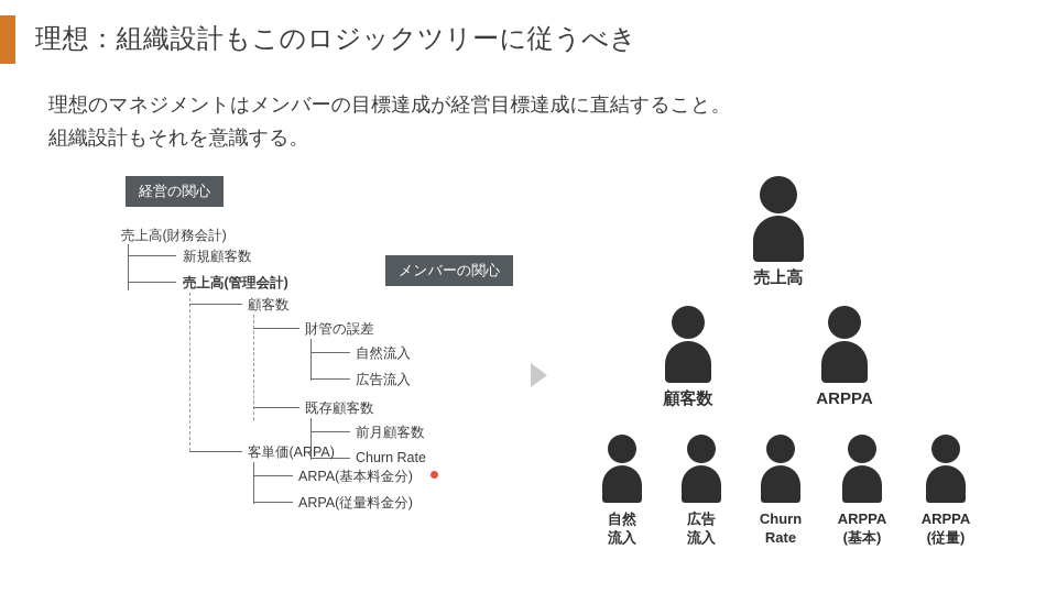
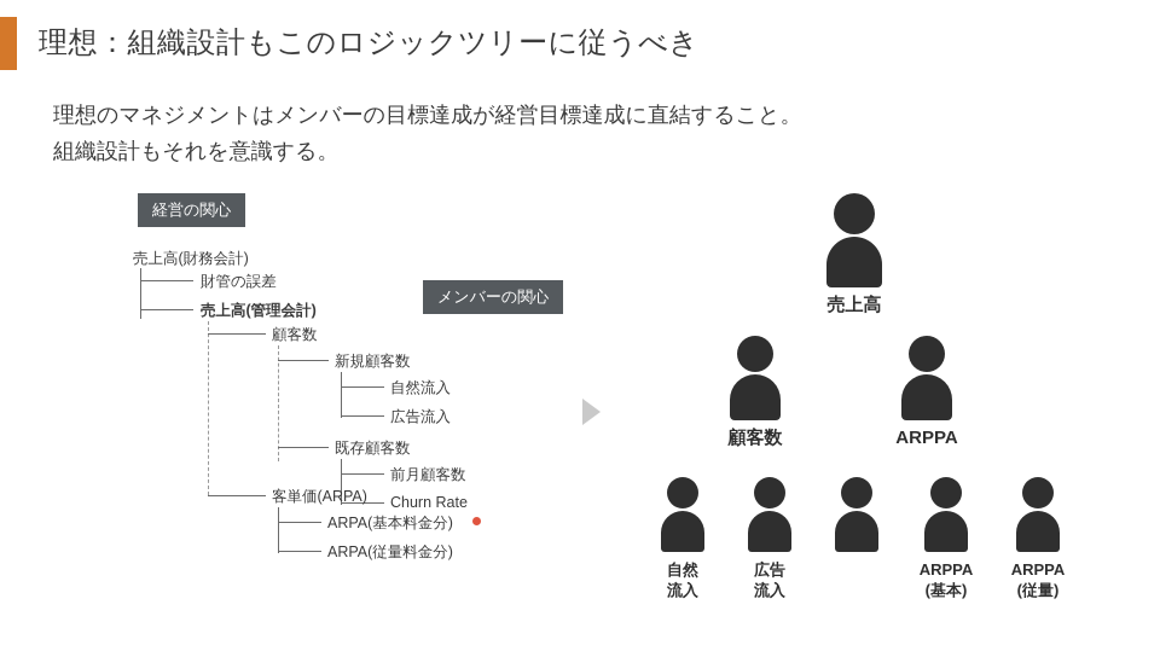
  理想：組織設計もこのロジックツリーに従うべき
  理想のマネジメントはメンバーの目標達成が経営目標達成に直結すること。
  組織設計もそれを意識する。
  経営の関心
  メンバーの関心
  売上高(財務会計)
- 新規顧客数
+ 財管の誤差
  売上高(管理会計)
  顧客数
- 財管の誤差
+ 新規顧客数
  自然流入
  広告流入
  既存顧客数
  前月顧客数
  Churn Rate
  客単価(ARPA)
  ARPA(基本料金分)
  ARPA(従量料金分)
  売上高
  顧客数
  ARPPA
  自然
  流入
  広告
  流入
- Churn
- Rate
  ARPPA
  (基本)
  ARPPA
  (従量)
